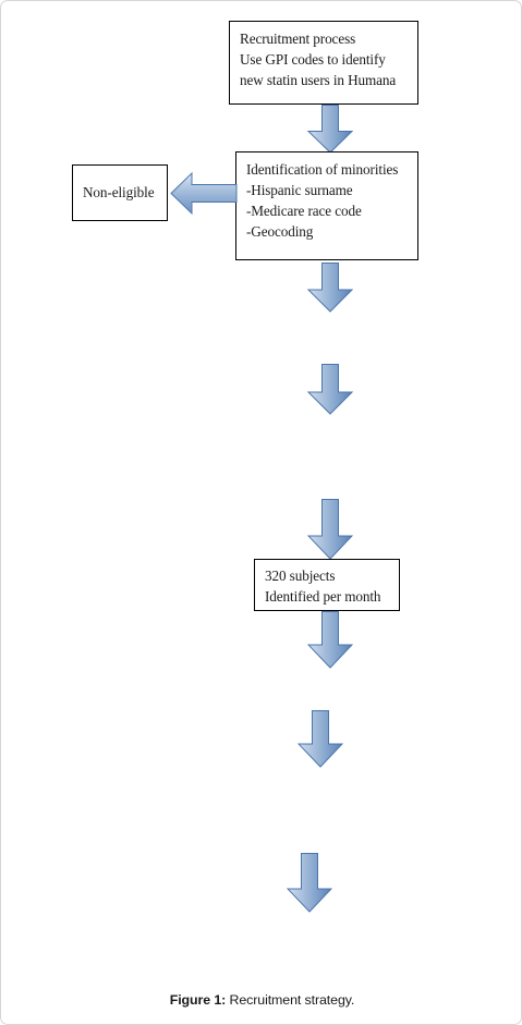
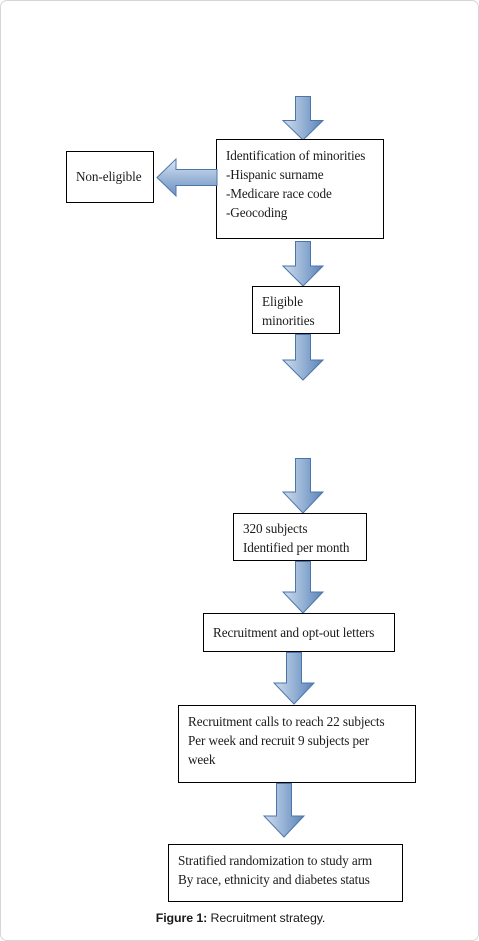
- Recruitment process
- Use GPI codes to identify
- new statin users in Humana
  Identification of minorities
  -Hispanic surname
  -Medicare race code
  -Geocoding
  Non-eligible
+ Eligible
+ minorities
  320 subjects
  Identified per month
+ Recruitment and opt-out letters
+ Recruitment calls to reach 22 subjects
+ Per week and recruit 9 subjects per
+ week
+ Stratified randomization to study arm
+ By race, ethnicity and diabetes status
  Figure 1: Recruitment strategy.
